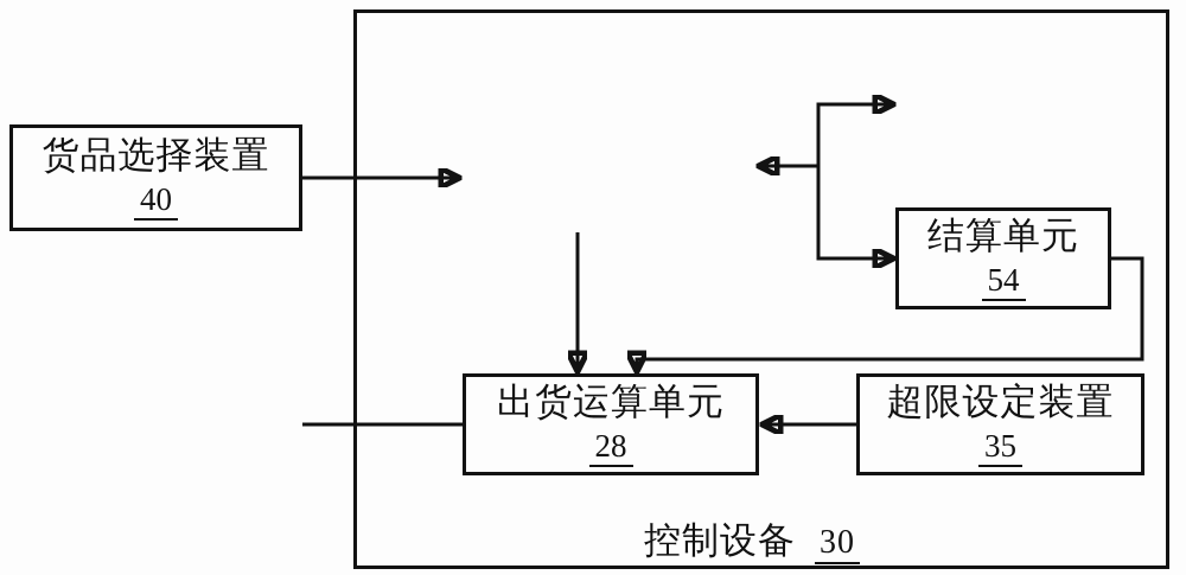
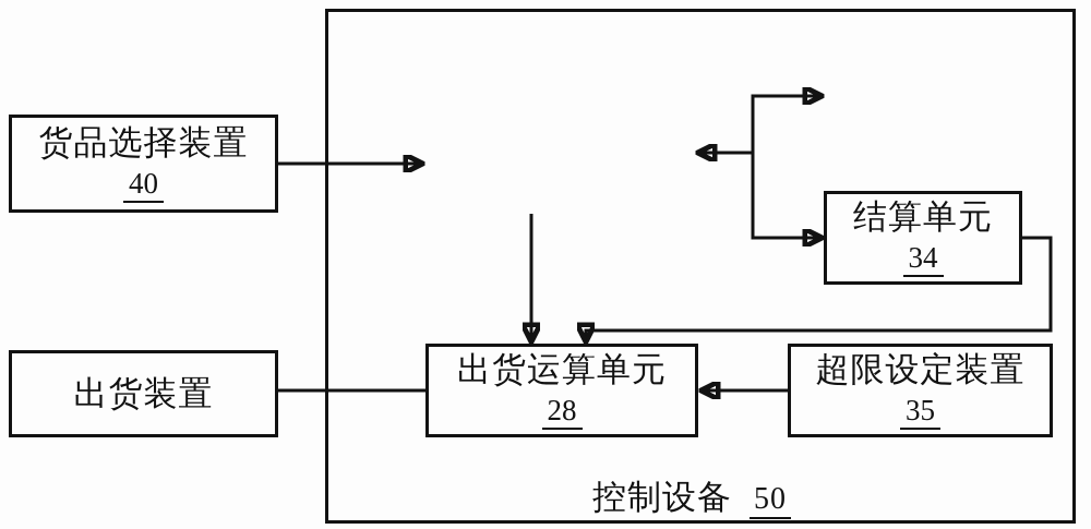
  控制设备
- 30
+ 50
  货品选择装置
  40
  结算单元
- 54
+ 34
  出货运算单元
  28
+ 出货装置
  超限设定装置
  35
